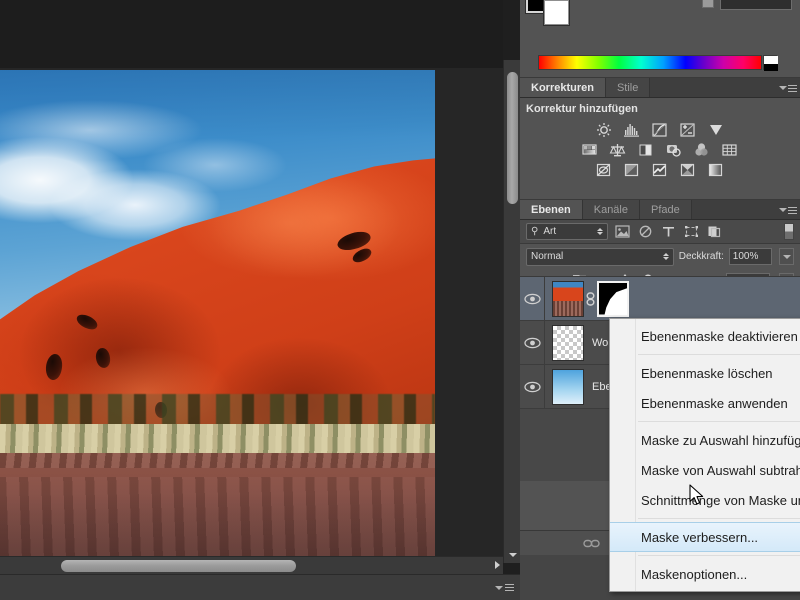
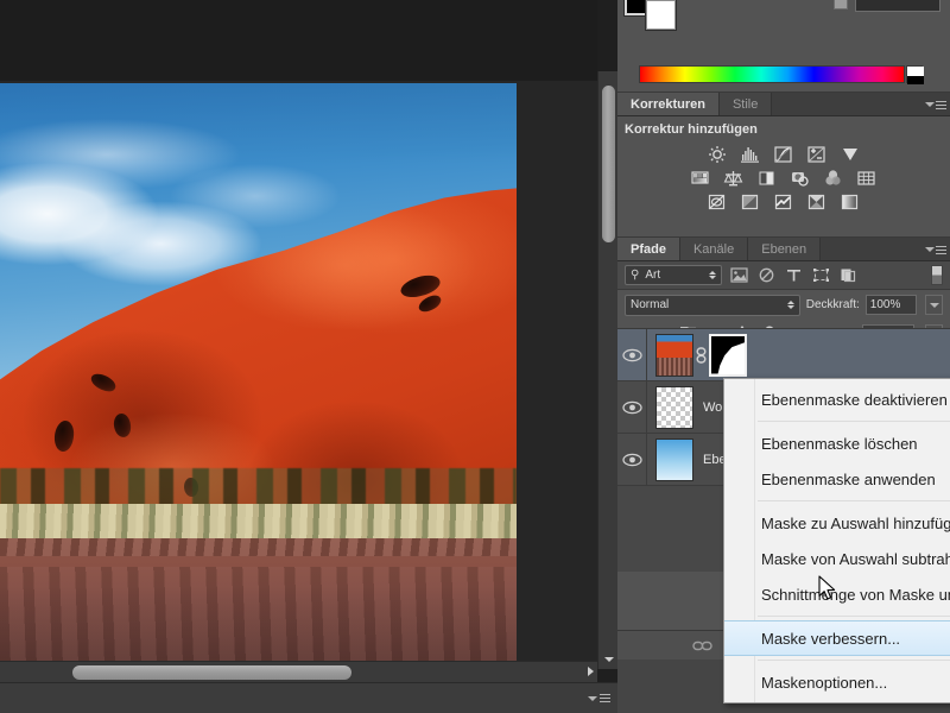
  Korrekturen
  Stile
  Korrektur hinzufügen
- Ebenen
+ Pfade
  Kanäle
- Pfade
+ Ebenen
  ⚲
  Art
  Normal
  Deckkraft:
  100%
  Ebenenmaske deaktivieren
  Ebenenmaske löschen
  Ebenenmaske anwenden
  Maske zu Auswahl hinzufüg
  Maske von Auswahl subtrah
  Schnittmnge von Maske u
  Maske verbessern...
  Maskenoptionen...
